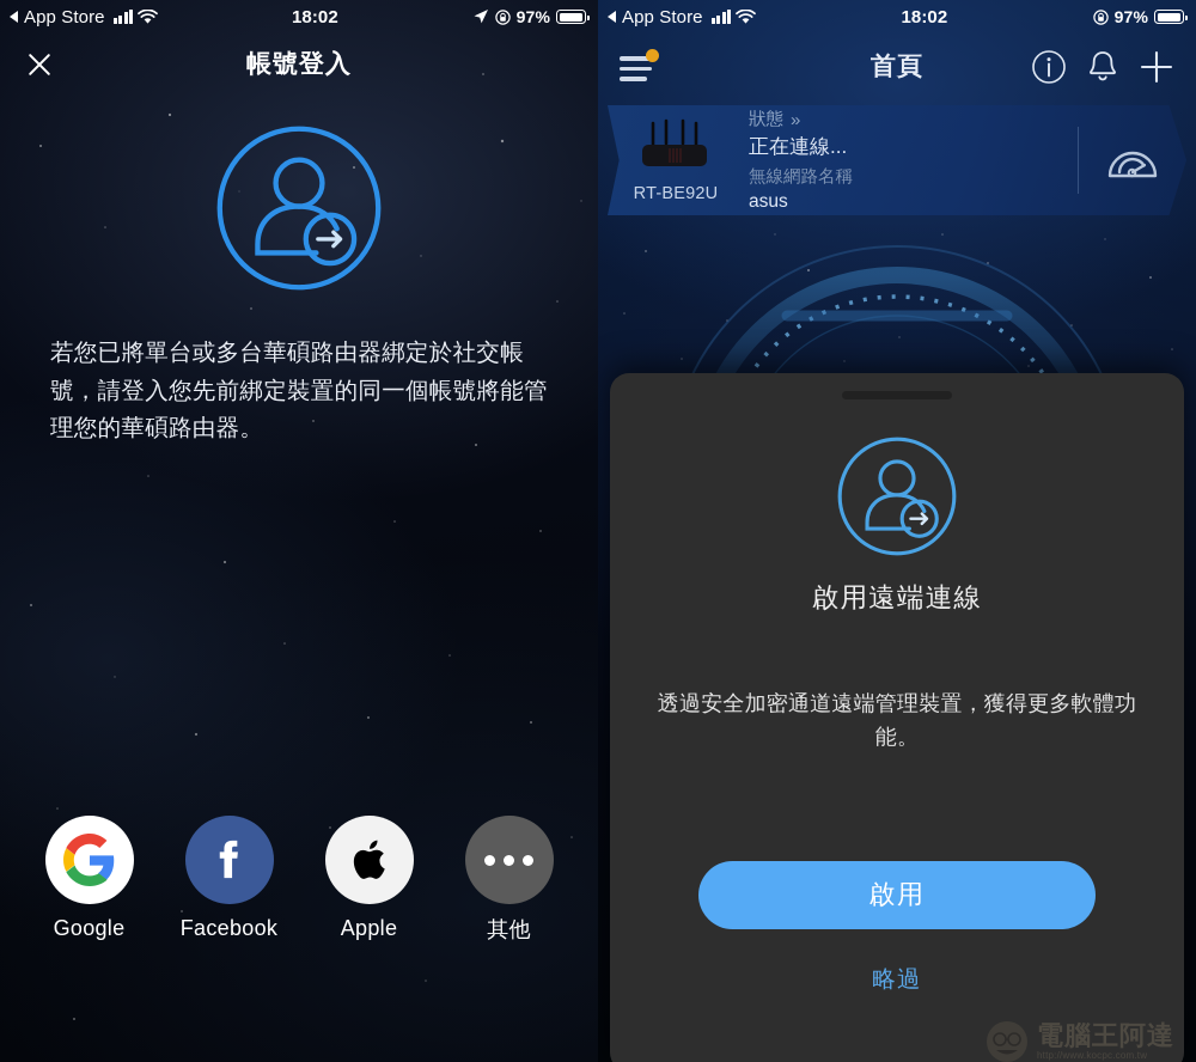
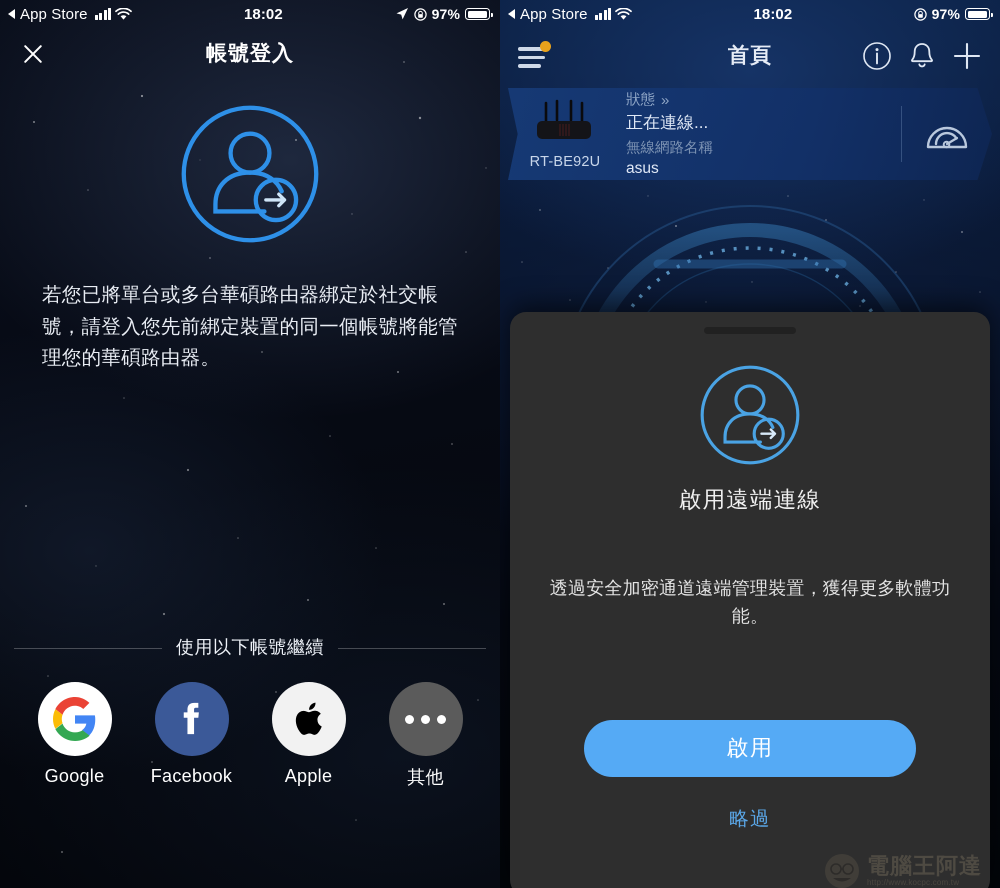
  App Store
  18:02
  97%
  帳號登入
  若您已將單台或多台華碩路由器綁定於社交帳號，請登入您先前綁定裝置的同一個帳號將能管理您的華碩路由器。
+ 使用以下帳號繼續
  Google
  Facebook
  Apple
  其他
  App Store
  18:02
  97%
  首頁
  RT-BE92U
  狀態
  »
  正在連線...
  無線網路名稱
  asus
  啟用遠端連線
  透過安全加密通道遠端管理裝置，獲得更多軟體功能。
  啟用
  略過
  電腦王阿達
  http://www.kocpc.com.tw
